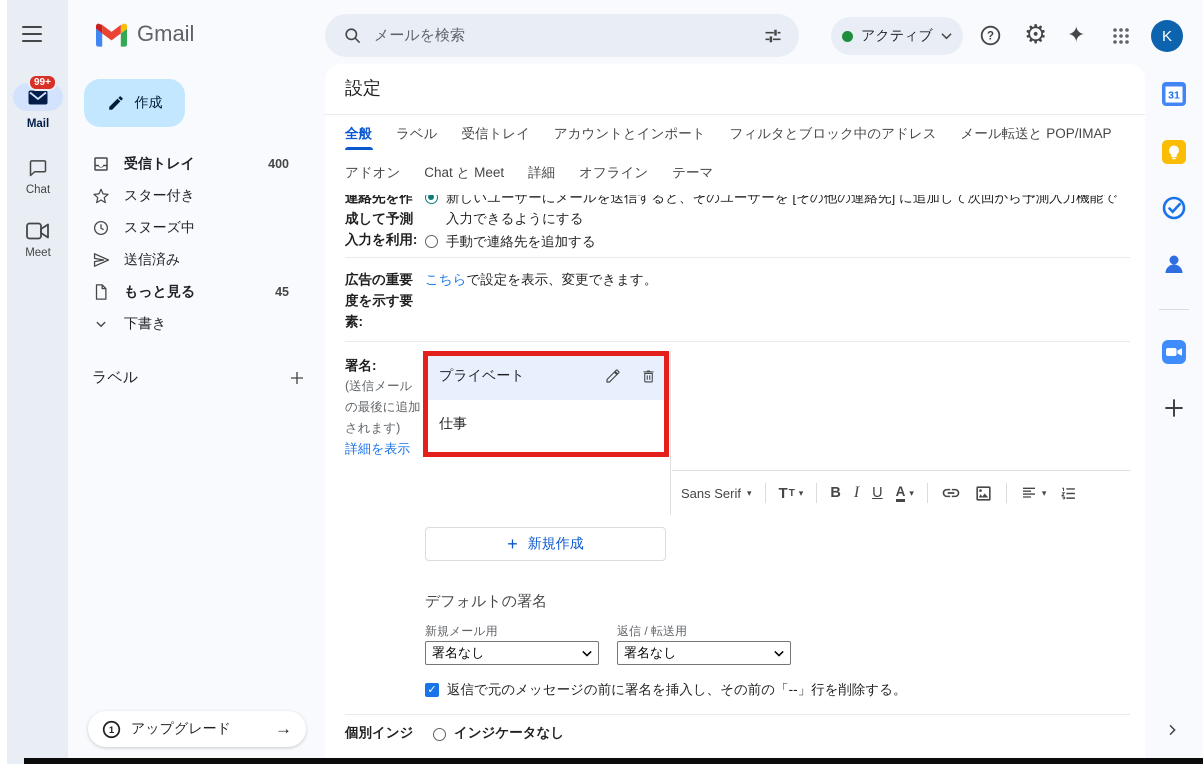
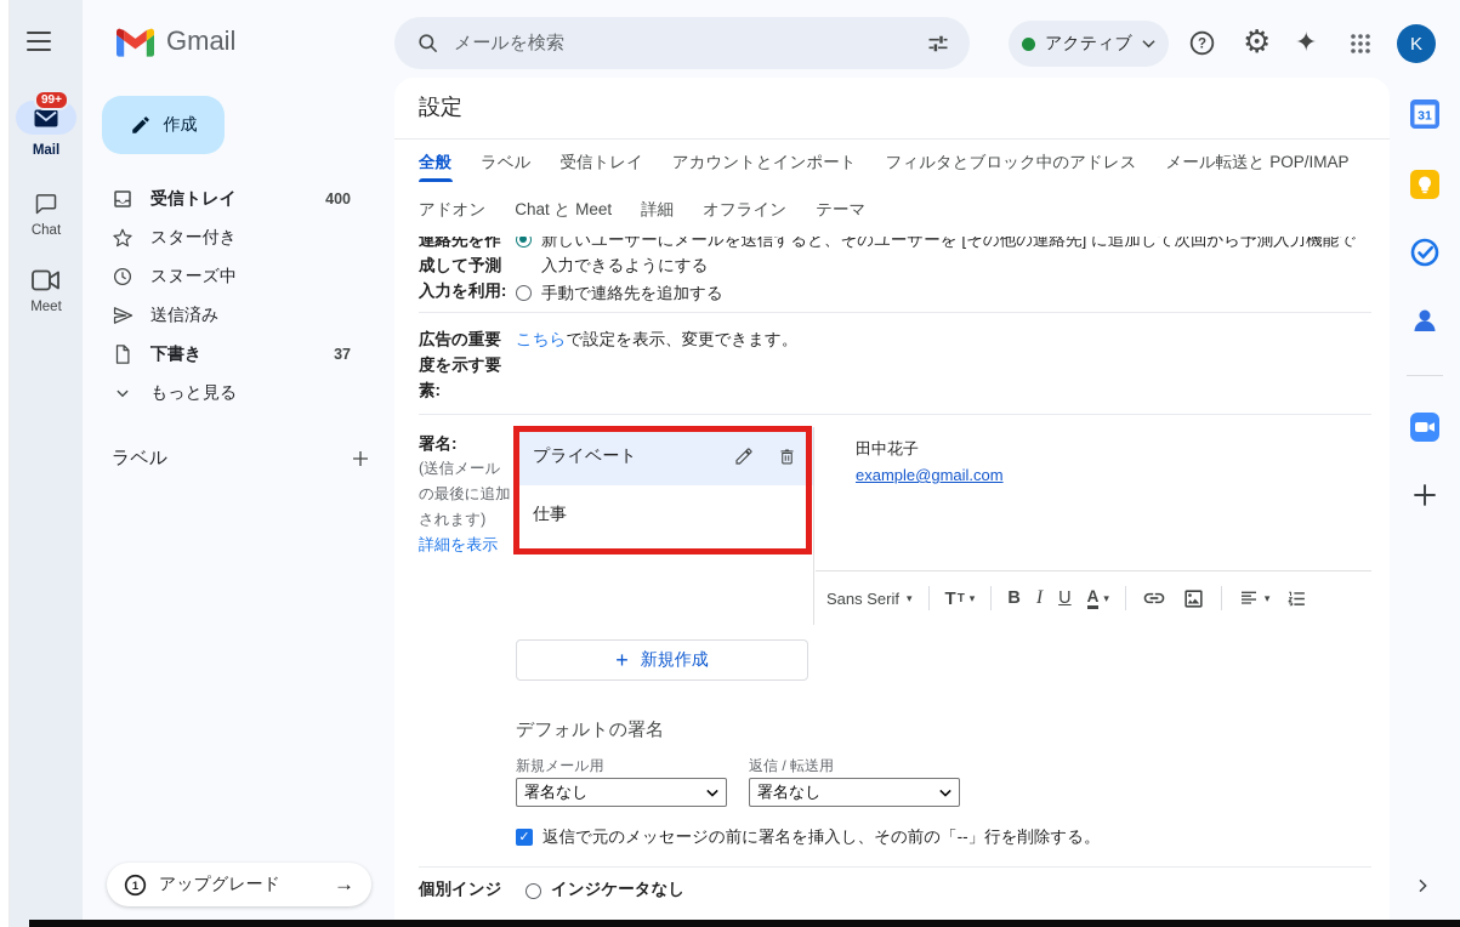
  99+
  Mail
  Chat
  Meet
  作成
  受信トレイ
  400
  スター付き
  スヌーズ中
  送信済み
- もっと見る
+ 下書き
- 45
+ 37
- 下書き
+ もっと見る
  ラベル
  1
  アップグレード
  →
  Gmail
  メールを検索
  アクティブ
  ?
  ⚙
  ✦
  K
  31
  設定
  全般
  ラベル
  受信トレイ
  アカウントとインポート
  フィルタとブロック中のアドレス
  メール転送と POP/IMAP
  アドオン
  Chat と Meet
  詳細
  オフライン
  テーマ
  連絡先を作成して予測入力を利用:
  新しいユーザーにメールを送信すると、そのユーザーを [その他の連絡先] に追加して次回から予測入力機能で入力できるようにする
  手動で連絡先を追加する
  広告の重要度を示す要素:
  こちらで設定を表示、変更できます。
  署名:
  (送信メールの最後に追加されます)
  詳細を表示
  プライベート
  仕事
+ 田中花子
+ example@gmail.com
  Sans Serif
  ▾
  T
  T
  ▾
  B
  I
  U
  A
  ▾
  ▾
  +
  新規作成
  デフォルトの署名
  新規メール用
  返信 / 転送用
  署名なし
  署名なし
  ✓
  返信で元のメッセージの前に署名を挿入し、その前の「--」行を削除する。
  個別インジ
  インジケータなし
